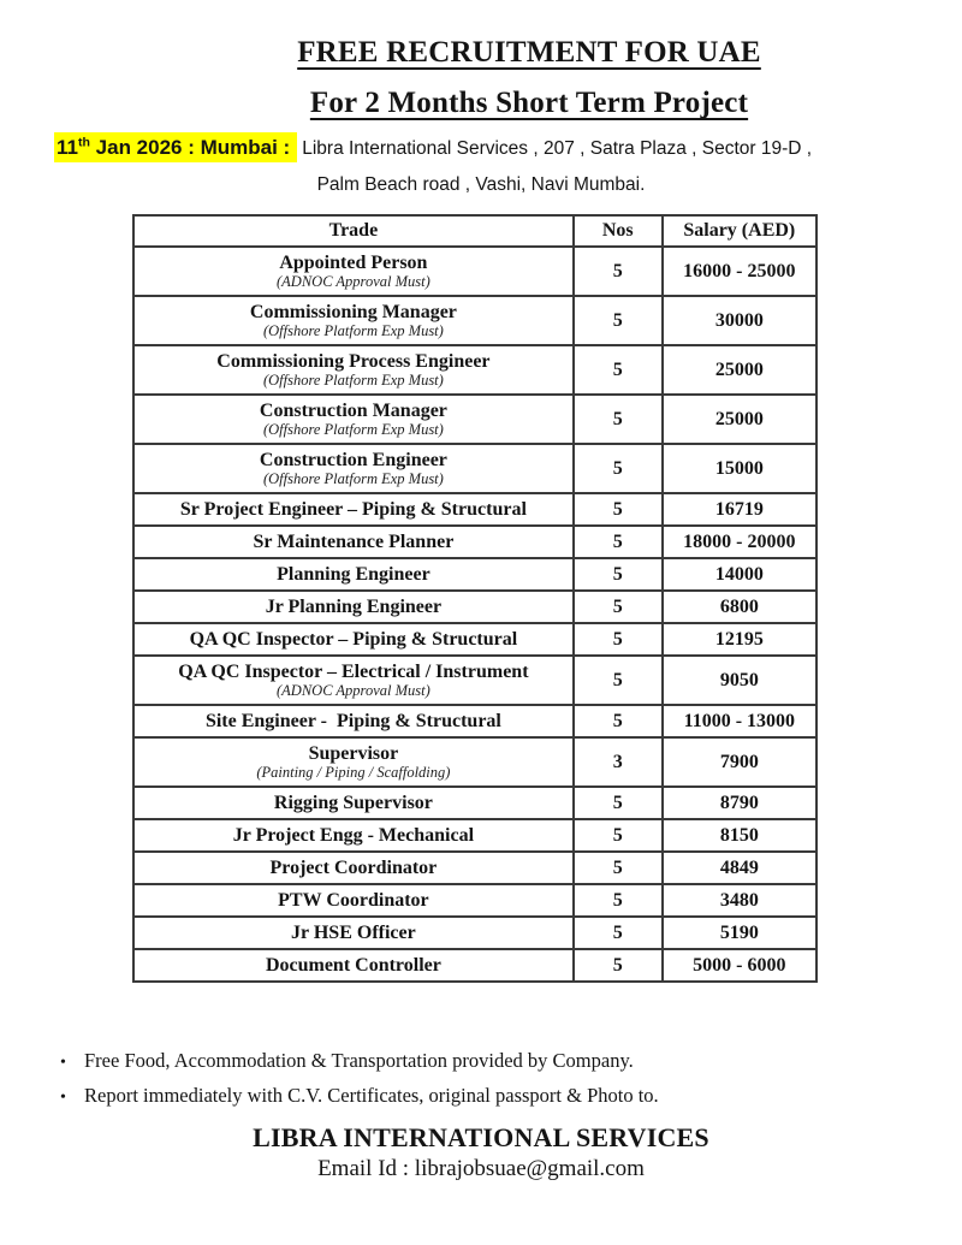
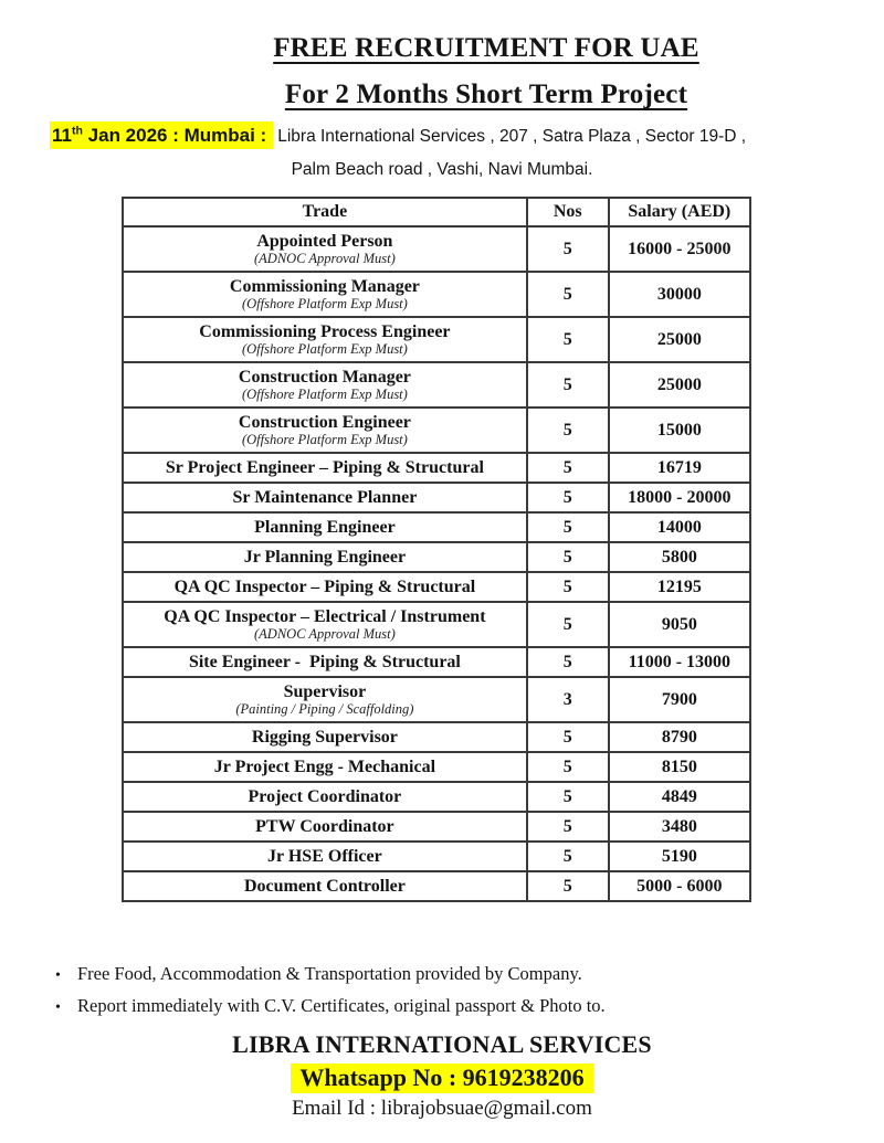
  FREE RECRUITMENT FOR UAE
  For 2 Months Short Term Project
  11th Jan 2026 : Mumbai : Libra International Services , 207 , Satra Plaza , Sector 19-D ,
  Palm Beach road , Vashi, Navi Mumbai.
  Trade	Nos	Salary (AED)
  Appointed Person (ADNOC Approval Must)	5	16000 - 25000
  Commissioning Manager (Offshore Platform Exp Must)	5	30000
  Commissioning Process Engineer (Offshore Platform Exp Must)	5	25000
  Construction Manager (Offshore Platform Exp Must)	5	25000
  Construction Engineer (Offshore Platform Exp Must)	5	15000
  Sr Project Engineer – Piping & Structural	5	16719
  Sr Maintenance Planner	5	18000 - 20000
  Planning Engineer	5	14000
- Jr Planning Engineer	5	6800
+ Jr Planning Engineer	5	5800
  QA QC Inspector – Piping & Structural	5	12195
  QA QC Inspector – Electrical / Instrument (ADNOC Approval Must)	5	9050
  Site Engineer - Piping & Structural	5	11000 - 13000
  Supervisor (Painting / Piping / Scaffolding)	3	7900
  Rigging Supervisor	5	8790
  Jr Project Engg - Mechanical	5	8150
  Project Coordinator	5	4849
  PTW Coordinator	5	3480
  Jr HSE Officer	5	5190
  Document Controller	5	5000 - 6000
  •
  Free Food, Accommodation & Transportation provided by Company.
  •
  Report immediately with C.V. Certificates, original passport & Photo to.
  LIBRA INTERNATIONAL SERVICES
+ Whatsapp No : 9619238206
  Email Id : librajobsuae@gmail.com
